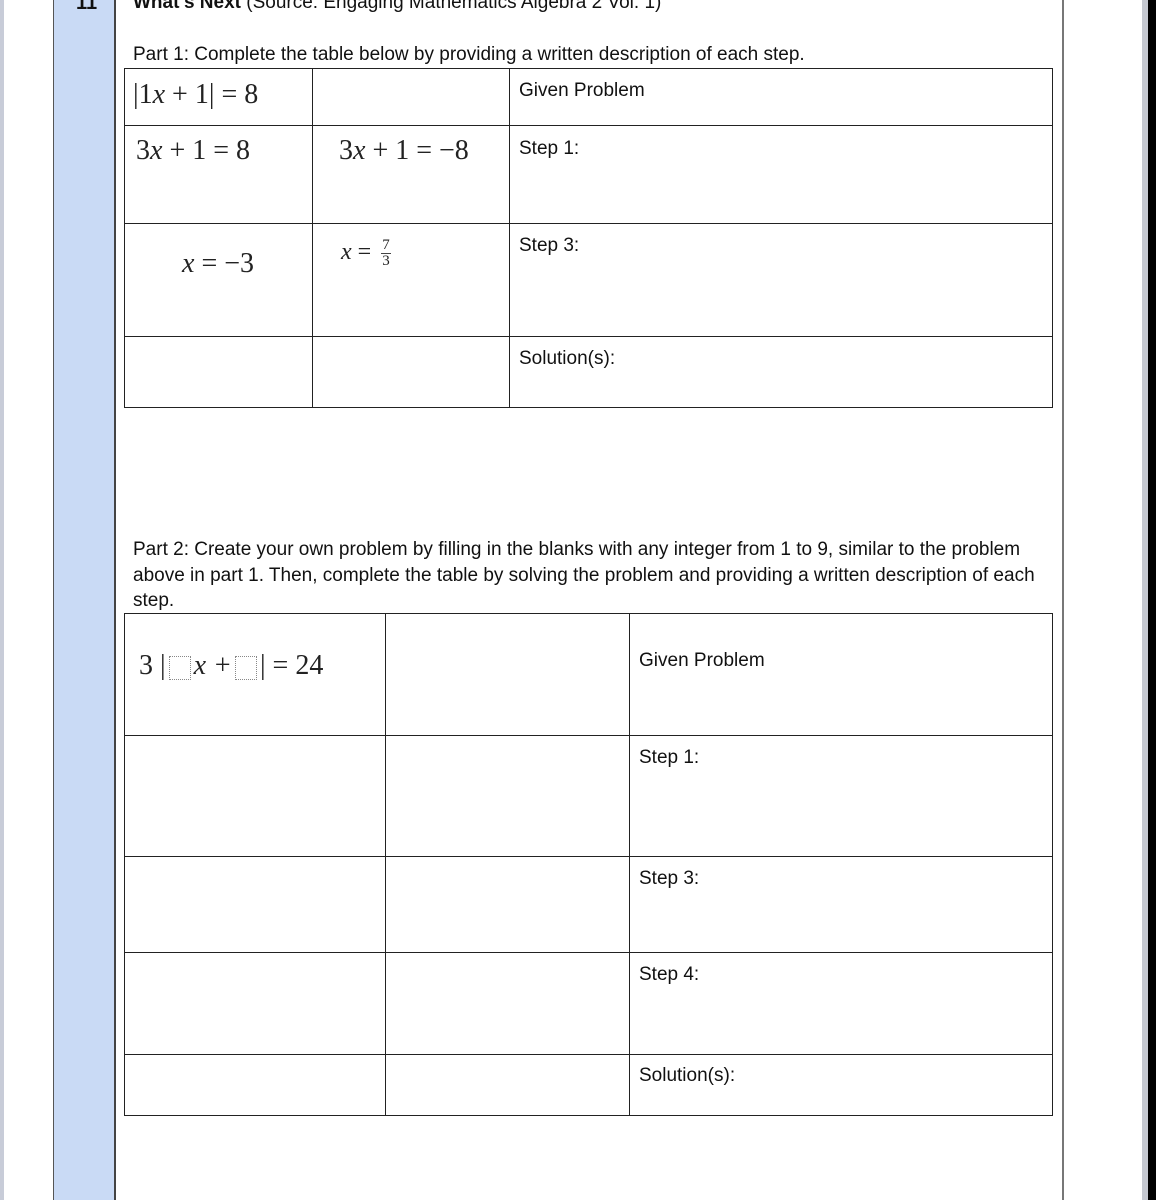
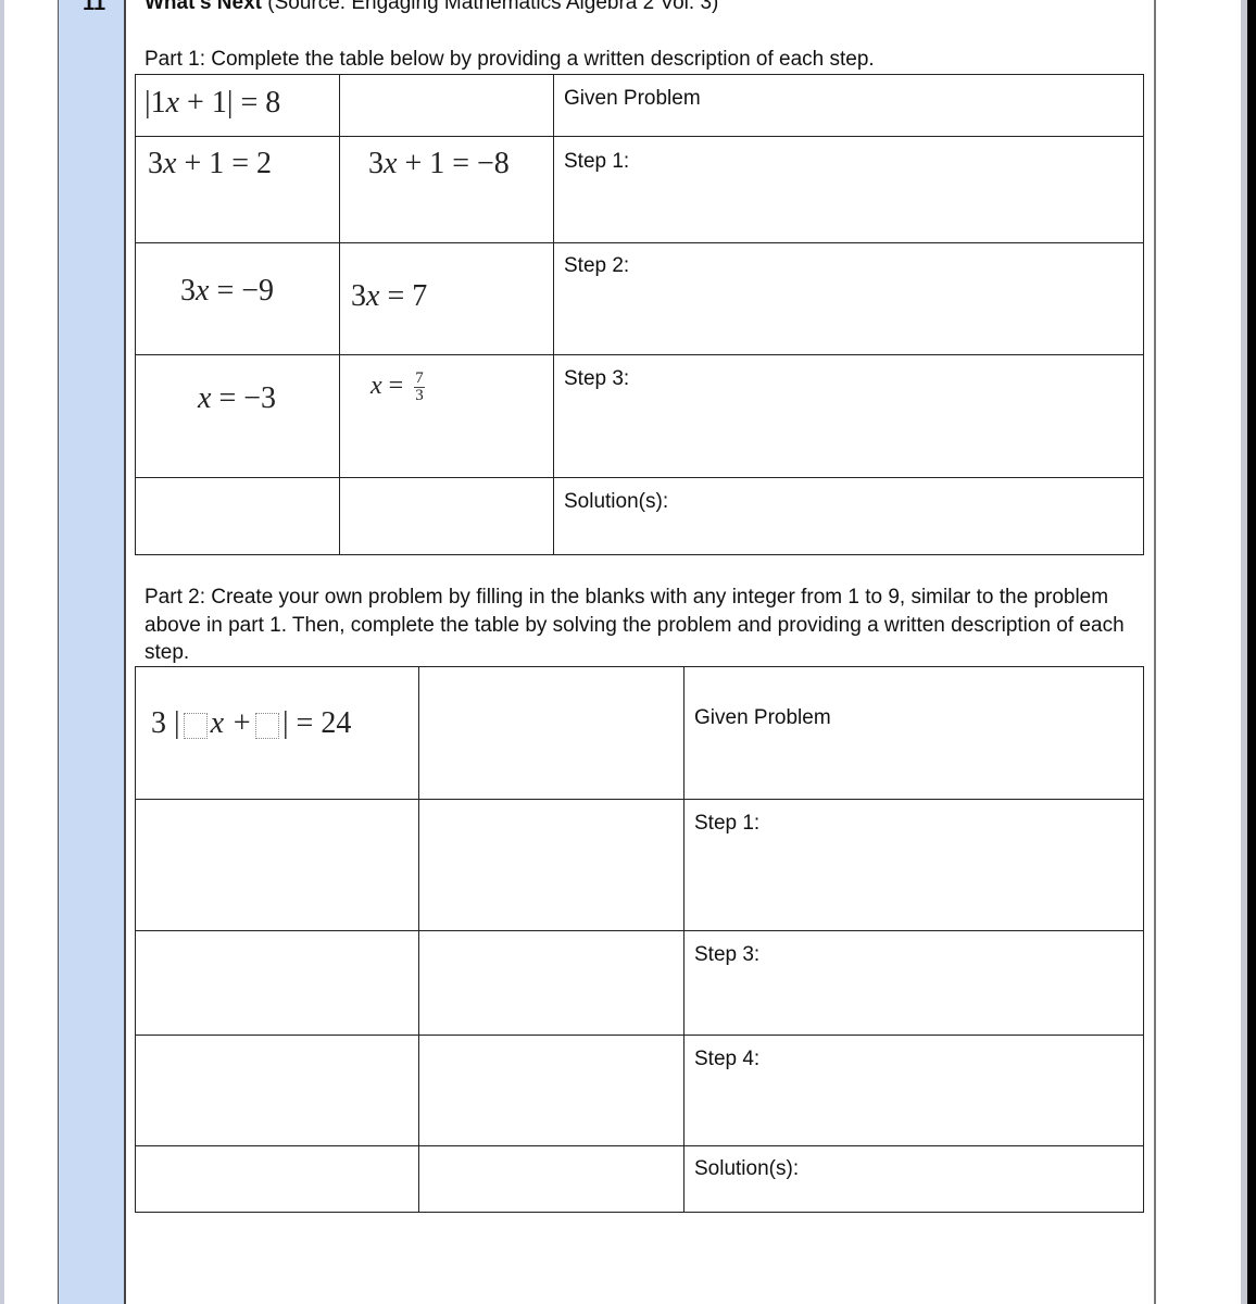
  11
- What's Next (Source: Engaging Mathematics Algebra 2 Vol. 1)
+ What's Next (Source: Engaging Mathematics Algebra 2 Vol. 3)
  Part 1: Complete the table below by providing a written description of each step.
  |1x + 1| = 8		Given Problem
- 3x + 1 = 8	3x + 1 = −8	Step 1:
+ 3x + 1 = 2	3x + 1 = −8	Step 1:
+ 3x = −9	3x = 7	Step 2:
  x = −3	x = 73	Step 3:
  		Solution(s):
  Part 2: Create your own problem by filling in the blanks with any integer from 1 to 9, similar to the problem above in part 1. Then, complete the table by solving the problem and providing a written description of each step.
  3 | x + | = 24		Given Problem
  		Step 1:
  		Step 3:
  		Step 4:
  		Solution(s):
